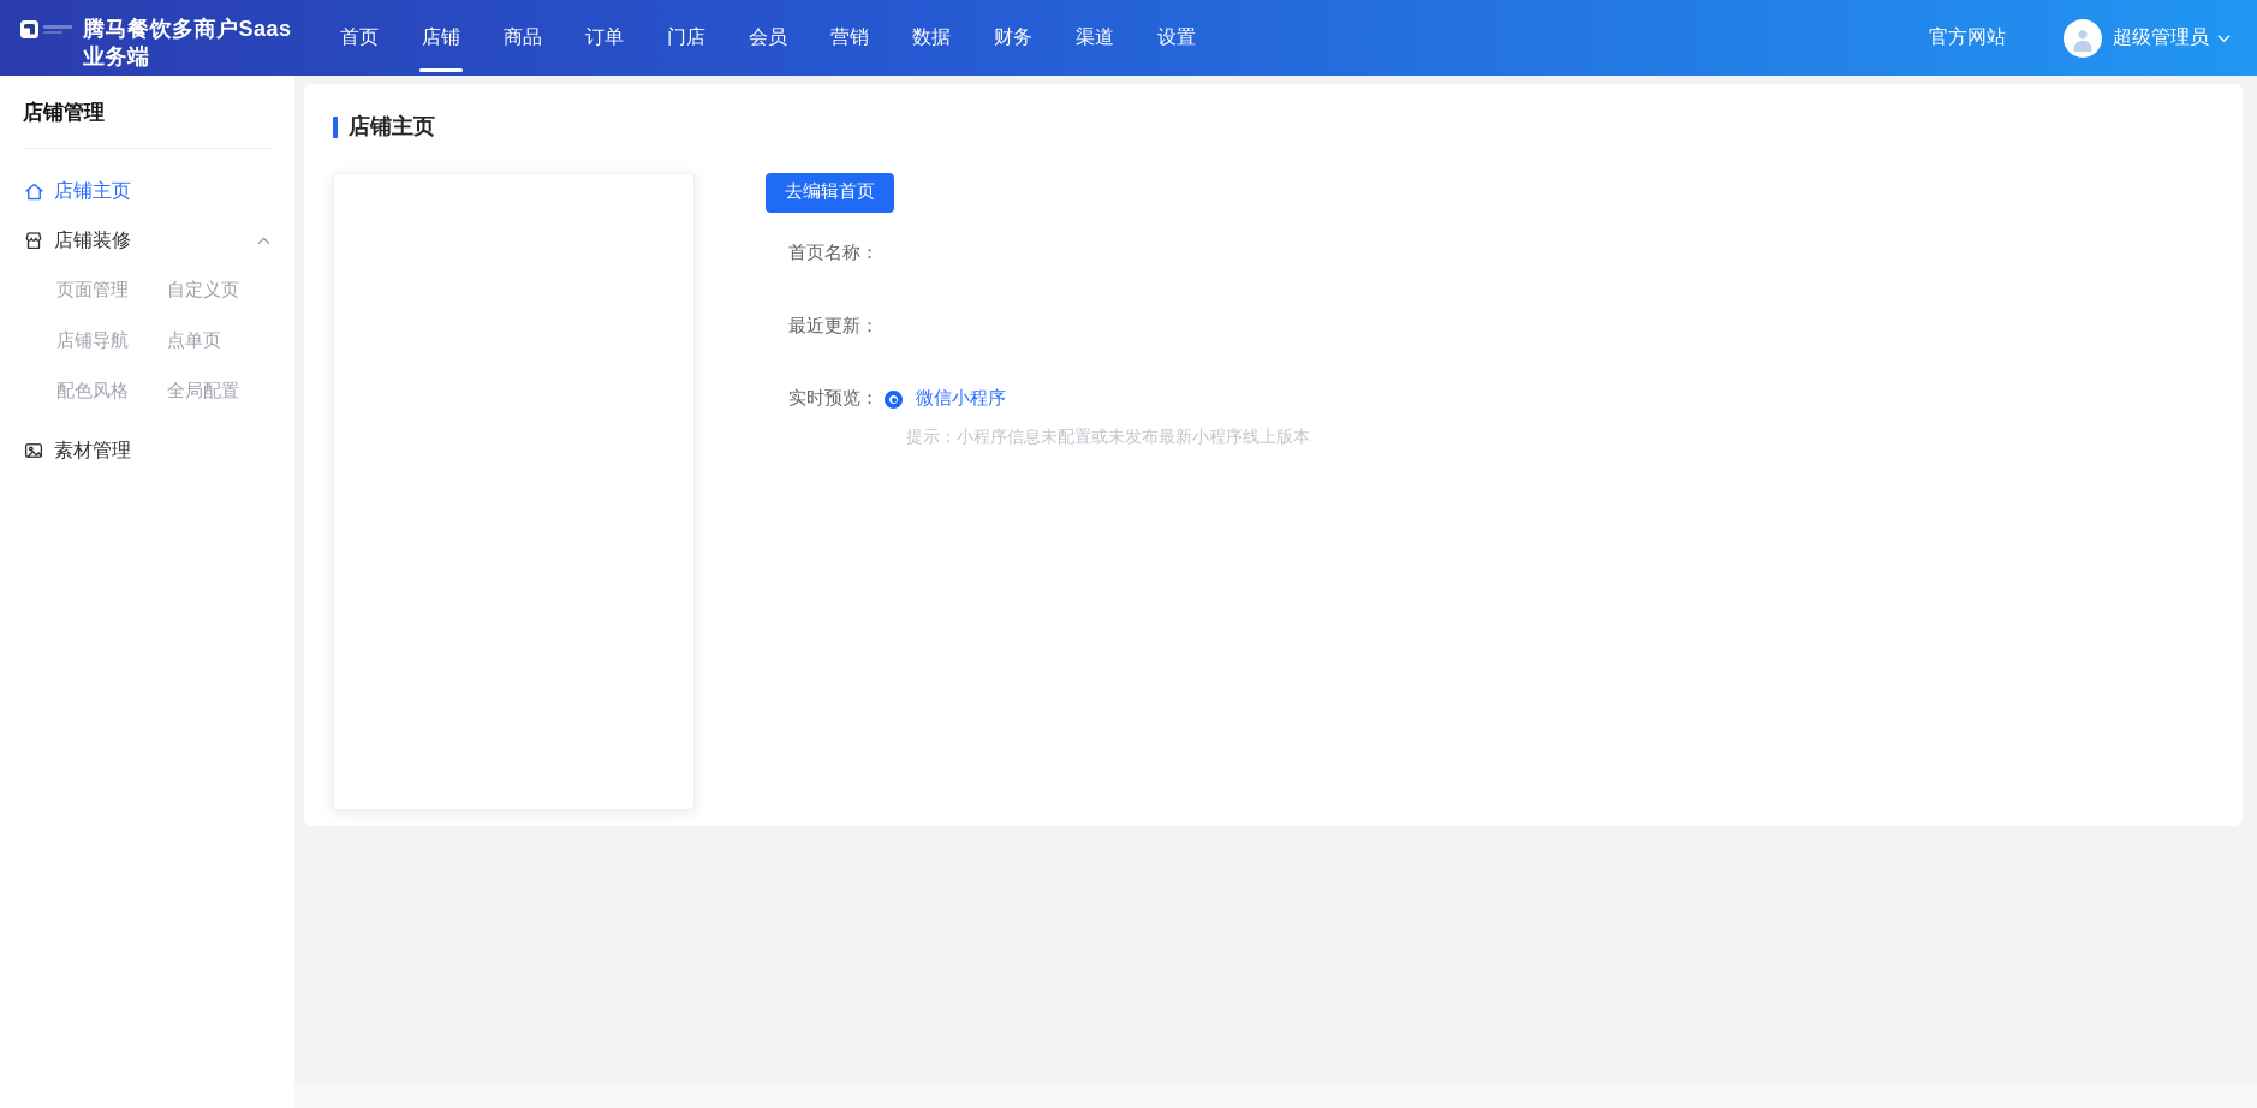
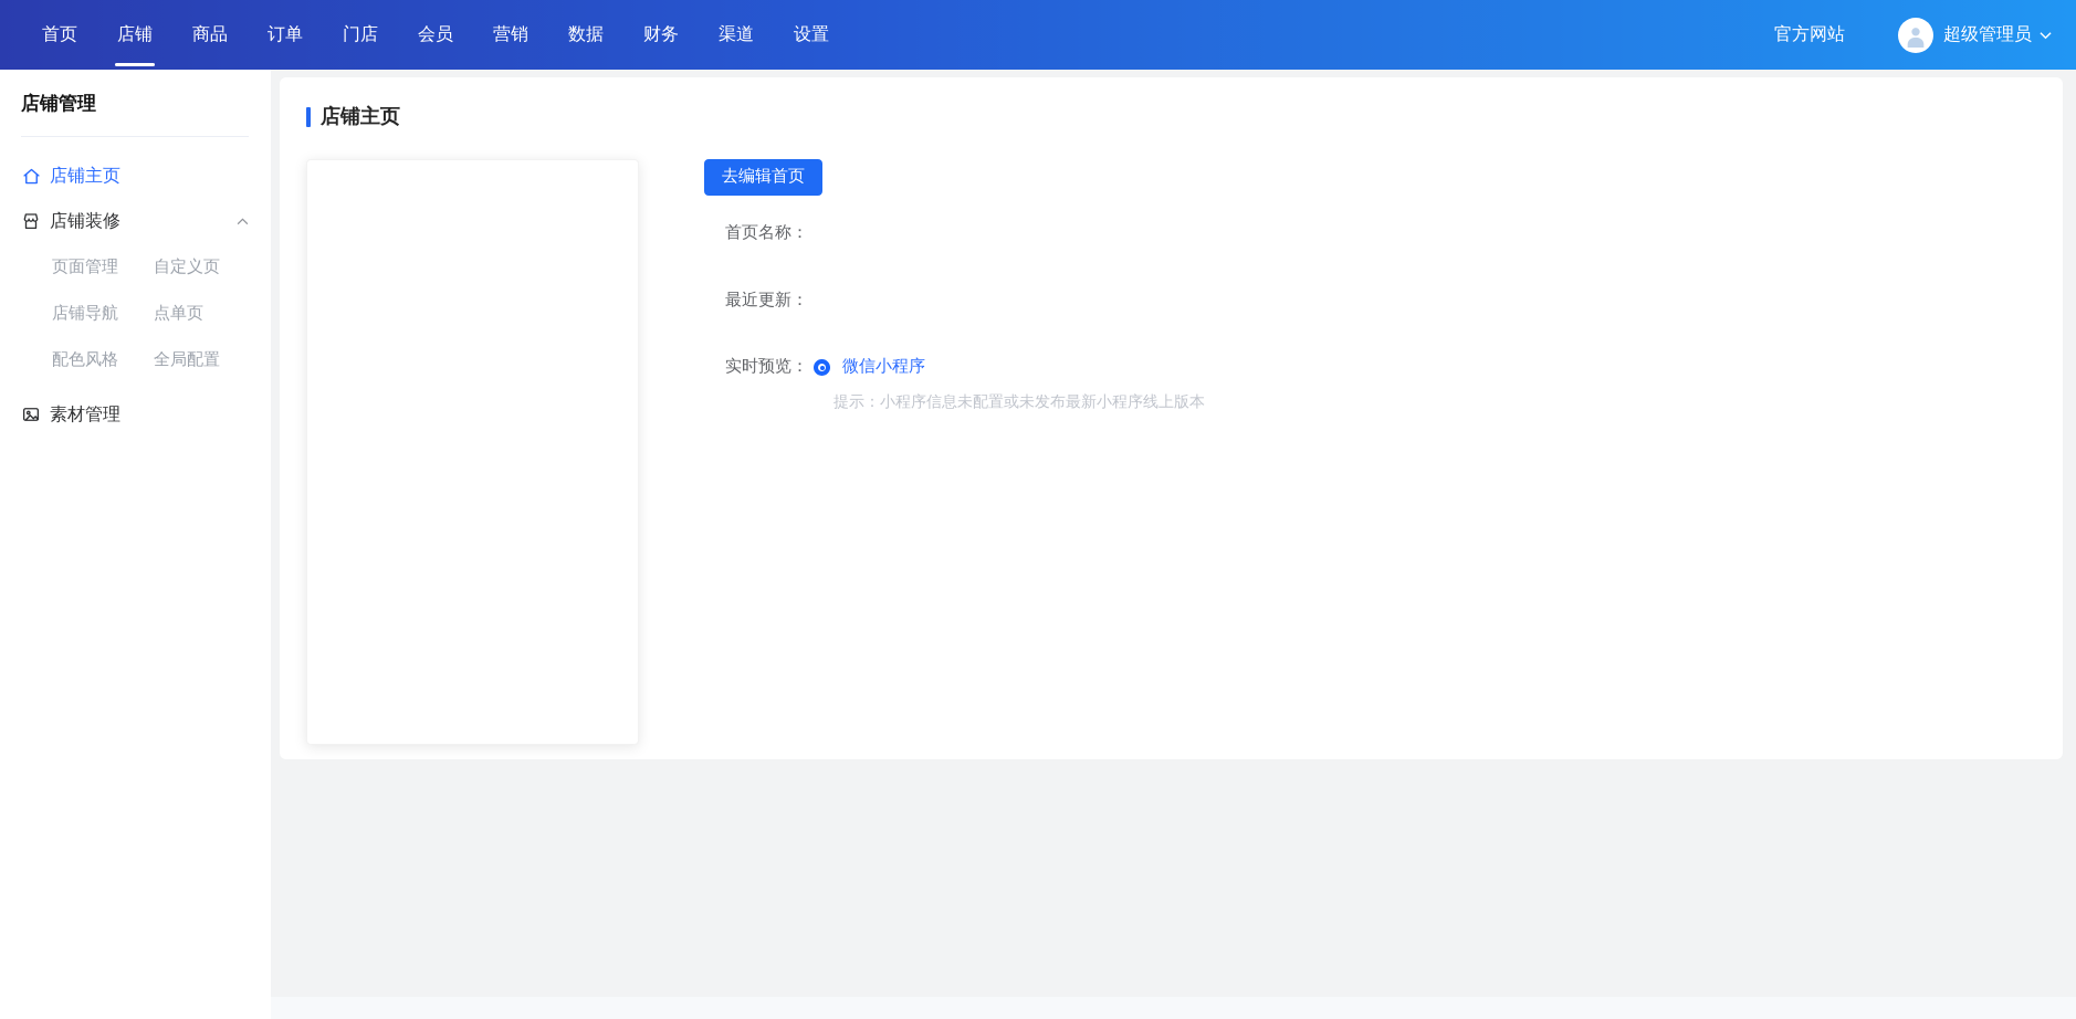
- 腾马餐饮多商户Saas业务端
  首页
  店铺
  商品
  订单
  门店
  会员
  营销
  数据
  财务
  渠道
  设置
  官方网站
  超级管理员
  店铺管理
  店铺主页
  店铺装修
  页面管理
  自定义页
  店铺导航
  点单页
  配色风格
  全局配置
  素材管理
  店铺主页
  去编辑首页
  首页名称：
  最近更新：
  实时预览：
  微信小程序
  提示：小程序信息未配置或未发布最新小程序线上版本
